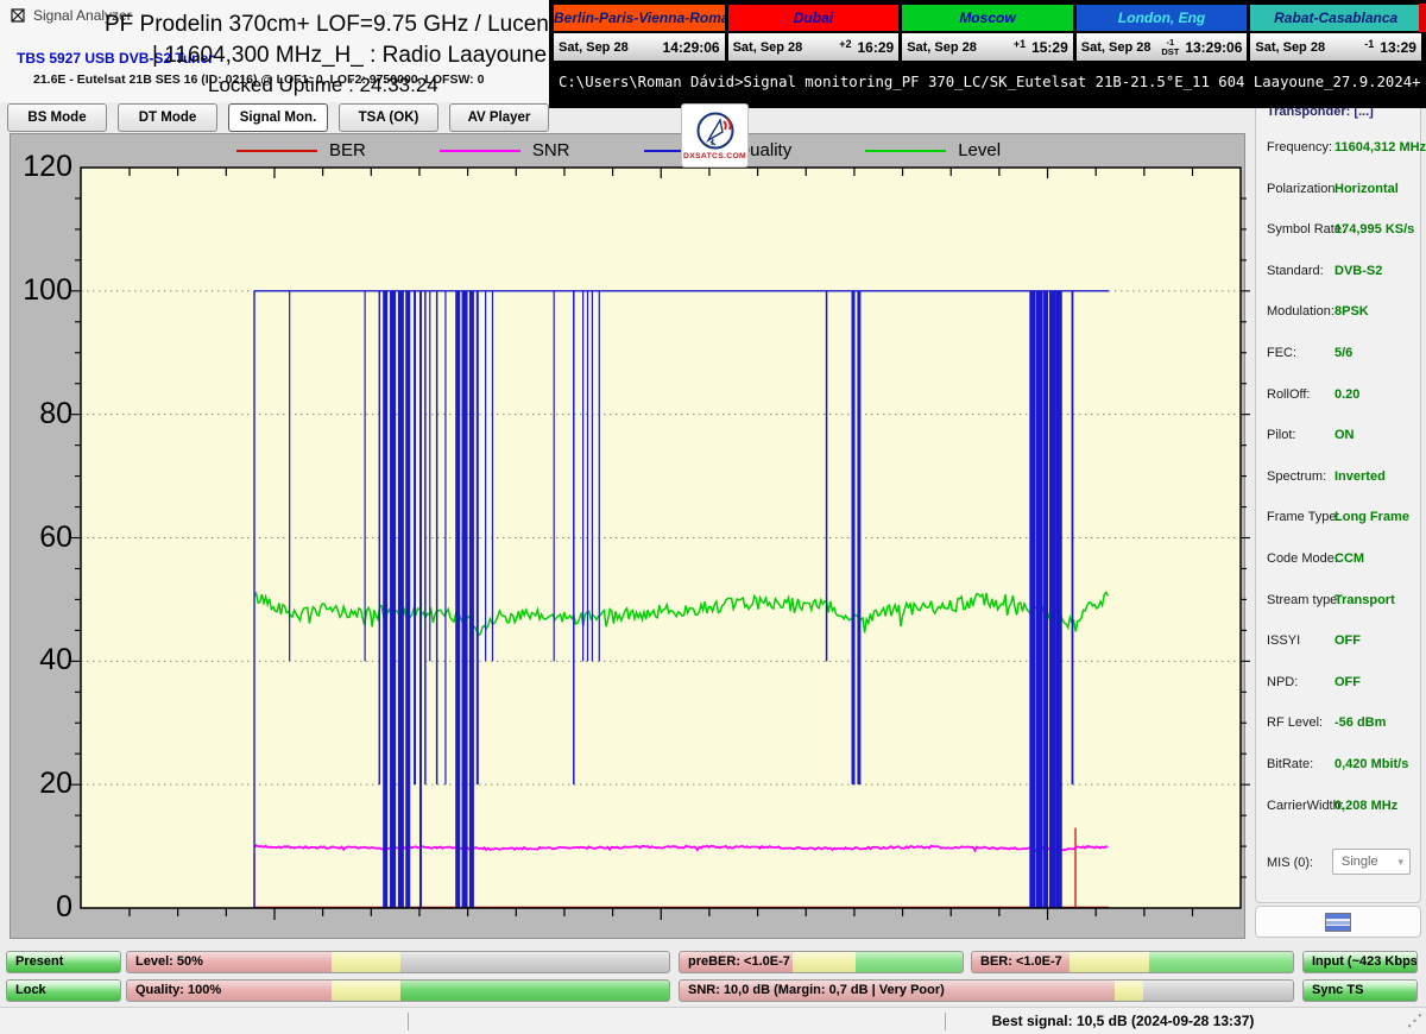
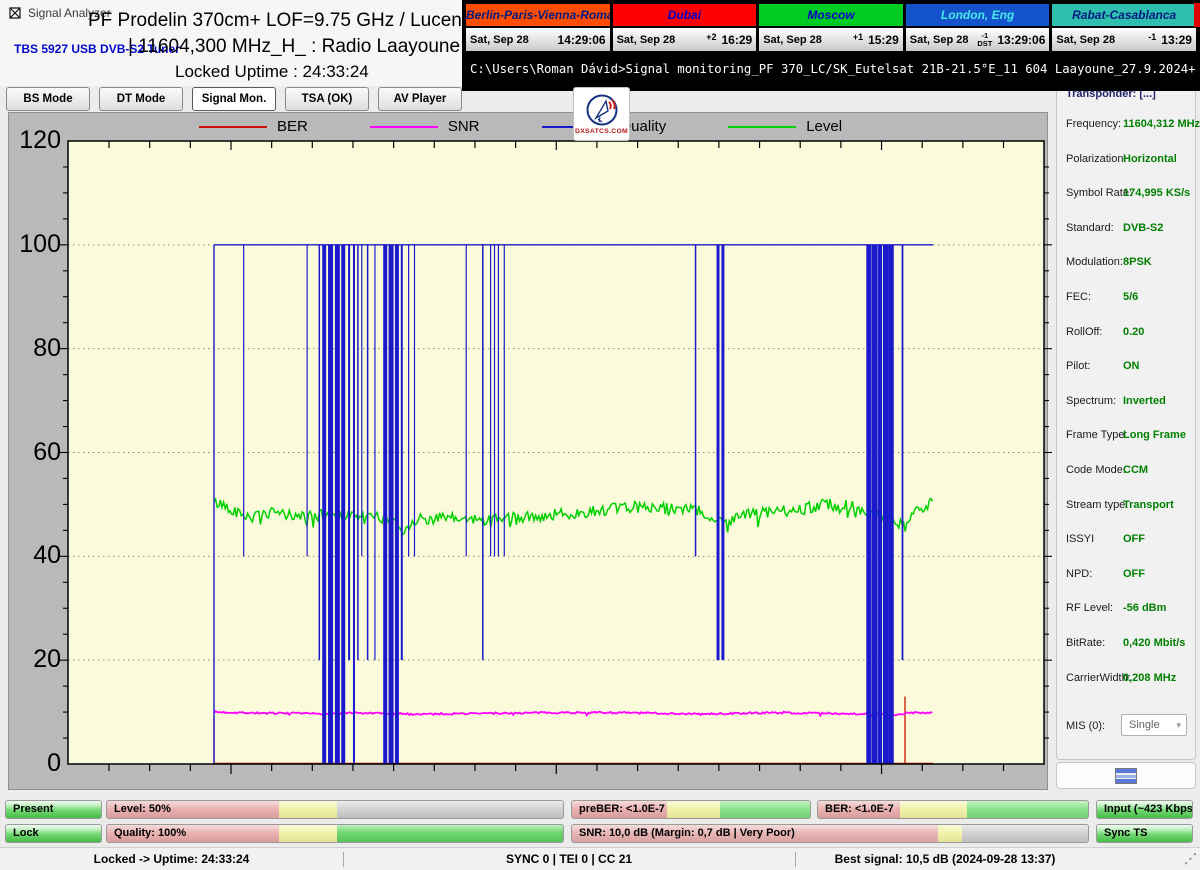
  Signal Analyzer
  PF Prodelin 370cm+ LOF=9.75 GHz / Lucen
  TBS 5927 USB DVB-S2 Tuner
  | 11604,300 MHz_H_ : Radio Laayoune
- 21.6E - Eutelsat 21B SES 16 (ID: 0216) @ LOF1: 0, LOF2: 9750000, LOFSW: 0
  Locked Uptime : 24:33:24
  Berlin-Paris-Vienna-Rom
  Sat, Sep 28
  14:29:06
  Dubai
  Sat, Sep 28
  +2
  16:29
  Moscow
  Sat, Sep 28
  +1
  15:29
  London, Eng
  Sat, Sep 28
  -1
  DST
  13:29:06
  Rabat-Casablanca
  Sat, Sep 28
  -1
  13:29
  C:\Users\Roman Dávid>Signal monitoring_PF 370_LC/SK_Eutelsat 21B-21.5°E_11 604 Laayoune_27.9.2024+
  BS Mode
  DT Mode
  Signal Mon.
  TSA (OK)
  AV Player
  BER
  SNR
  uality
  Level
  0
  20
  40
  60
  80
  100
  120
  Transponder: [...]
  Frequency:
  11604,312 MHz
  Polarization:
  Horizontal
  Symbol Rate:
  174,995 KS/s
  Standard:
  DVB-S2
  Modulation:
  8PSK
  FEC:
  5/6
  RollOff:
  0.20
  Pilot:
  ON
  Spectrum:
  Inverted
  Frame Type:
  Long Frame
  Code Mode:
  CCM
  Stream type:
  Transport
  ISSYI
  OFF
  NPD:
  OFF
  RF Level:
  -56 dBm
  BitRate:
  0,420 Mbit/s
  CarrierWidth:
  0,208 MHz
  MIS (0):
  Single
  ▾
  Present
  Level: 50%
  preBER: <1.0E-7
  BER: <1.0E-7
  Input (~423 Kbps
  Lock
  Quality: 100%
  SNR: 10,0 dB (Margin: 0,7 dB | Very Poor)
  Sync TS
+ Locked -> Uptime: 24:33:24
+ SYNC 0 | TEI 0 | CC 21
  Best signal: 10,5 dB (2024-09-28 13:37)
  ⋰
